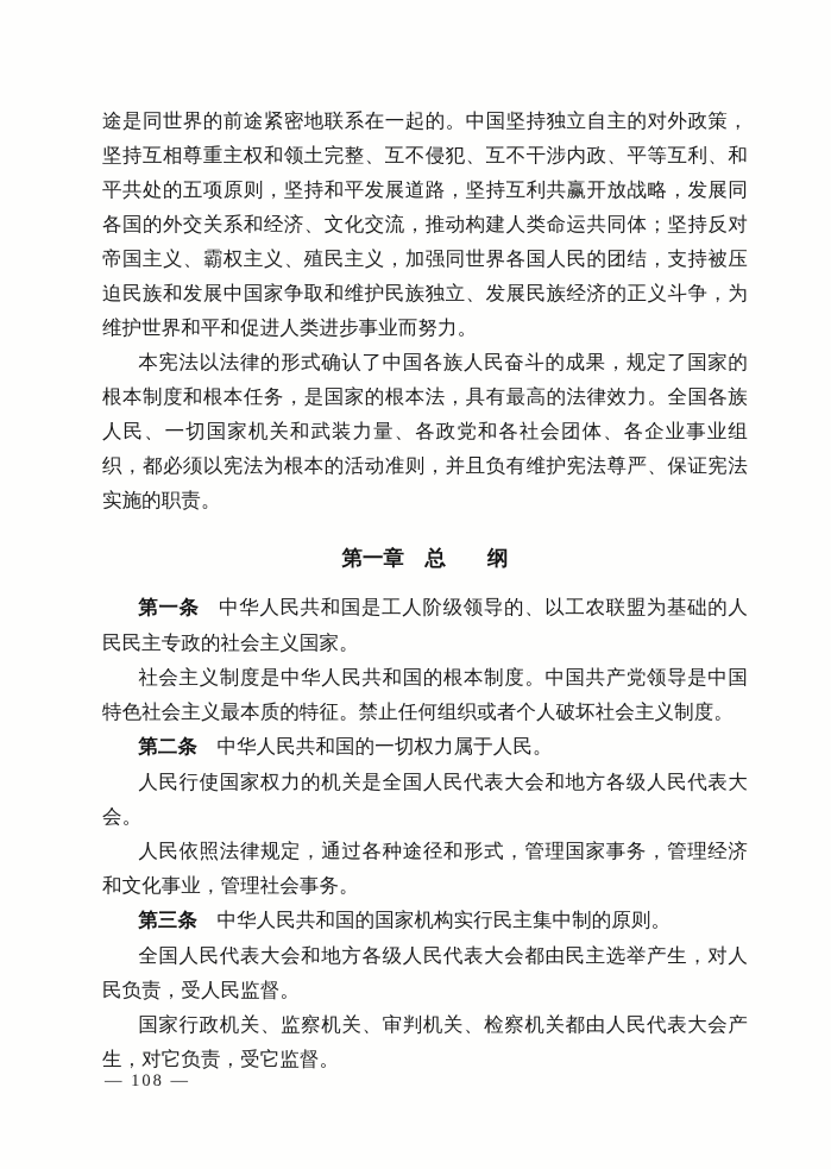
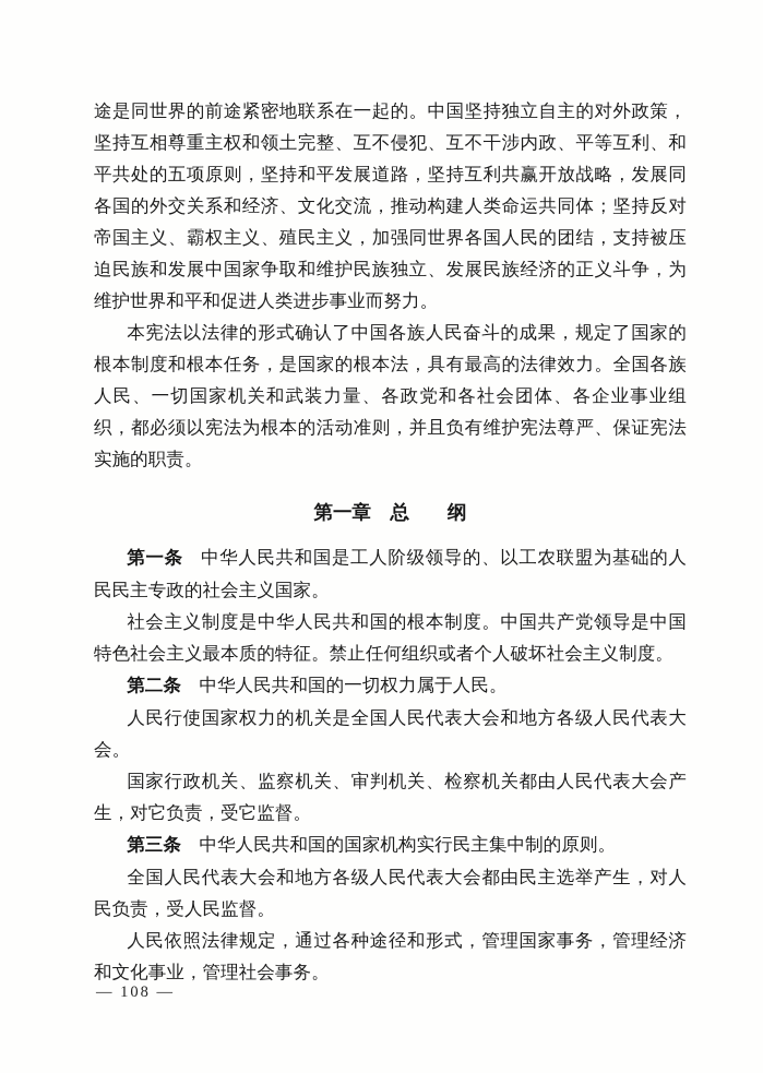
  途是同世界的前途紧密地联系在一起的。中国坚持独立自主的对外政策，坚持互相尊重主权和领土完整、互不侵犯、互不干涉内政、平等互利、和平共处的五项原则，坚持和平发展道路，坚持互利共赢开放战略，发展同各国的外交关系和经济、文化交流，推动构建人类命运共同体；坚持反对帝国主义、霸权主义、殖民主义，加强同世界各国人民的团结，支持被压迫民族和发展中国家争取和维护民族独立、发展民族经济的正义斗争，为维护世界和平和促进人类进步事业而努力。
  本宪法以法律的形式确认了中国各族人民奋斗的成果，规定了国家的根本制度和根本任务，是国家的根本法，具有最高的法律效力。全国各族人民、一切国家机关和武装力量、各政党和各社会团体、各企业事业组织，都必须以宪法为根本的活动准则，并且负有维护宪法尊严、保证宪法实施的职责。
  第一章 总 纲
  第一条 中华人民共和国是工人阶级领导的、以工农联盟为基础的人民民主专政的社会主义国家。
  社会主义制度是中华人民共和国的根本制度。中国共产党领导是中国特色社会主义最本质的特征。禁止任何组织或者个人破坏社会主义制度。
  第二条 中华人民共和国的一切权力属于人民。
  人民行使国家权力的机关是全国人民代表大会和地方各级人民代表大会。
- 人民依照法律规定，通过各种途径和形式，管理国家事务，管理经济和文化事业，管理社会事务。
+ 国家行政机关、监察机关、审判机关、检察机关都由人民代表大会产生，对它负责，受它监督。
  第三条 中华人民共和国的国家机构实行民主集中制的原则。
  全国人民代表大会和地方各级人民代表大会都由民主选举产生，对人民负责，受人民监督。
- 国家行政机关、监察机关、审判机关、检察机关都由人民代表大会产生，对它负责，受它监督。
+ 人民依照法律规定，通过各种途径和形式，管理国家事务，管理经济和文化事业，管理社会事务。
  — 108 —
